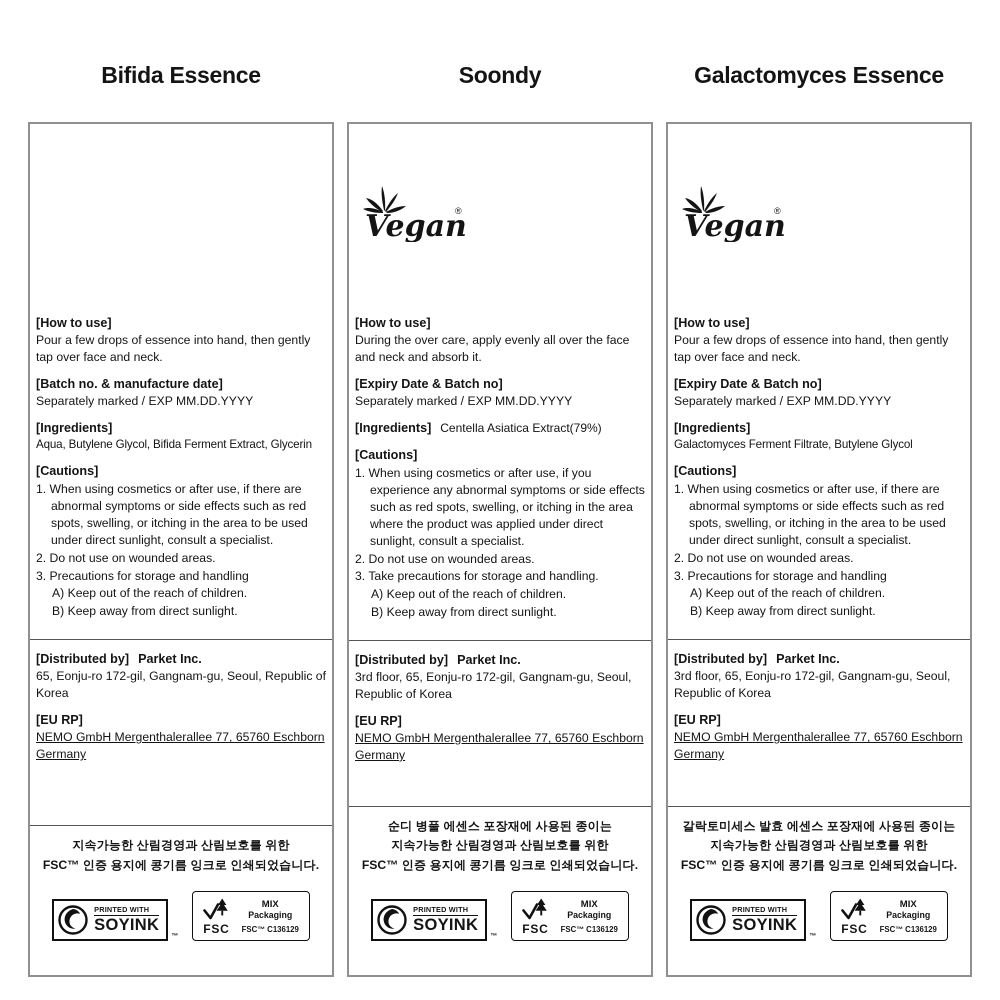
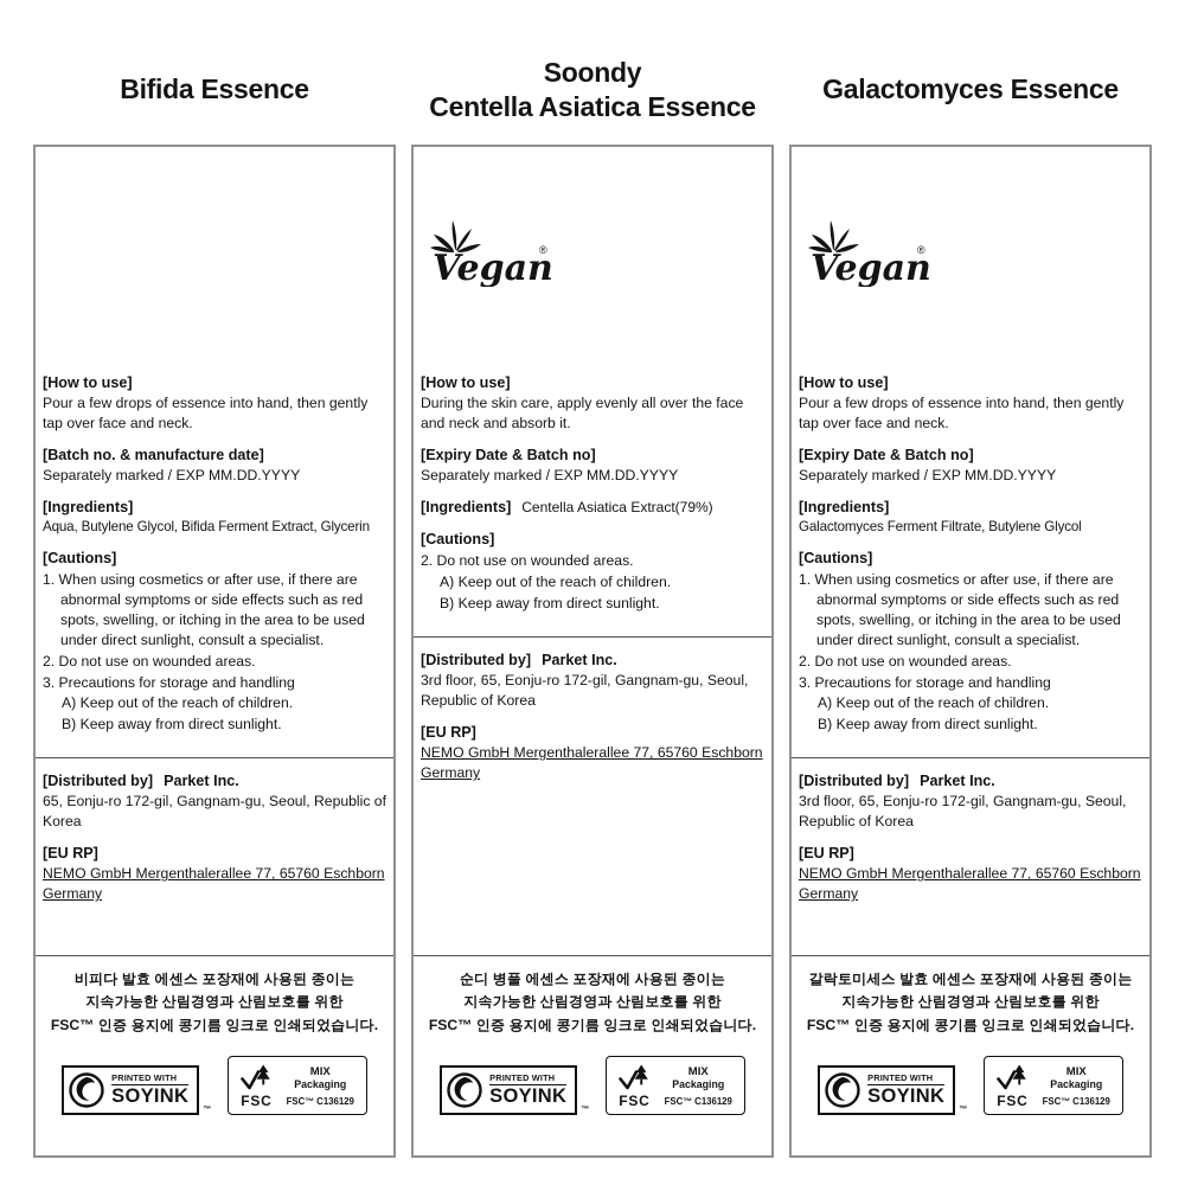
  Bifida Essence
  [How to use]
  Pour a few drops of essence into hand, then gently tap over face and neck.
  [Batch no. & manufacture date]
  Separately marked / EXP MM.DD.YYYY
  [Ingredients]
  Aqua, Butylene Glycol, Bifida Ferment Extract, Glycerin
  [Cautions]
  1. When using cosmetics or after use, if there are abnormal symptoms or side effects such as red spots, swelling, or itching in the area to be used under direct sunlight, consult a specialist.
  2. Do not use on wounded areas.
  3. Precautions for storage and handling
  A) Keep out of the reach of children.
  B) Keep away from direct sunlight.
  [Distributed by] Parket Inc.
  65, Eonju-ro 172-gil, Gangnam-gu, Seoul, Republic of Korea
  [EU RP]
  NEMO GmbH Mergenthalerallee 77, 65760 Eschborn Germany
+ 비피다 발효 에센스 포장재에 사용된 종이는
  지속가능한 산림경영과 산림보호를 위한
  FSC™ 인증 용지에 콩기름 잉크로 인쇄되었습니다.
  PRINTED WITH
  SOYINK
  MIX
  Packaging
  FSC
  FSC™ C136129
  Soondy
+ Centella Asiatica Essence
  Vegan
  ®
  [How to use]
- During the over care, apply evenly all over the face and neck and absorb it.
+ During the skin care, apply evenly all over the face and neck and absorb it.
  [Expiry Date & Batch no]
  Separately marked / EXP MM.DD.YYYY
  [Ingredients] Centella Asiatica Extract(79%)
  [Cautions]
- 1. When using cosmetics or after use, if you experience any abnormal symptoms or side effects such as red spots, swelling, or itching in the area where the product was applied under direct sunlight, consult a specialist.
  2. Do not use on wounded areas.
- 3. Take precautions for storage and handling.
  A) Keep out of the reach of children.
  B) Keep away from direct sunlight.
  [Distributed by] Parket Inc.
  3rd floor, 65, Eonju-ro 172-gil, Gangnam-gu, Seoul, Republic of Korea
  [EU RP]
  NEMO GmbH Mergenthalerallee 77, 65760 Eschborn Germany
  순디 병풀 에센스 포장재에 사용된 종이는
  지속가능한 산림경영과 산림보호를 위한
  FSC™ 인증 용지에 콩기름 잉크로 인쇄되었습니다.
  PRINTED WITH
  SOYINK
  MIX
  Packaging
  FSC
  FSC™ C136129
  Galactomyces Essence
  Vegan
  ®
  [How to use]
  Pour a few drops of essence into hand, then gently tap over face and neck.
  [Expiry Date & Batch no]
  Separately marked / EXP MM.DD.YYYY
  [Ingredients]
  Galactomyces Ferment Filtrate, Butylene Glycol
  [Cautions]
  1. When using cosmetics or after use, if there are abnormal symptoms or side effects such as red spots, swelling, or itching in the area to be used under direct sunlight, consult a specialist.
  2. Do not use on wounded areas.
  3. Precautions for storage and handling
  A) Keep out of the reach of children.
  B) Keep away from direct sunlight.
  [Distributed by] Parket Inc.
  3rd floor, 65, Eonju-ro 172-gil, Gangnam-gu, Seoul, Republic of Korea
  [EU RP]
  NEMO GmbH Mergenthalerallee 77, 65760 Eschborn Germany
  갈락토미세스 발효 에센스 포장재에 사용된 종이는
  지속가능한 산림경영과 산림보호를 위한
  FSC™ 인증 용지에 콩기름 잉크로 인쇄되었습니다.
  PRINTED WITH
  SOYINK
  MIX
  Packaging
  FSC
  FSC™ C136129
